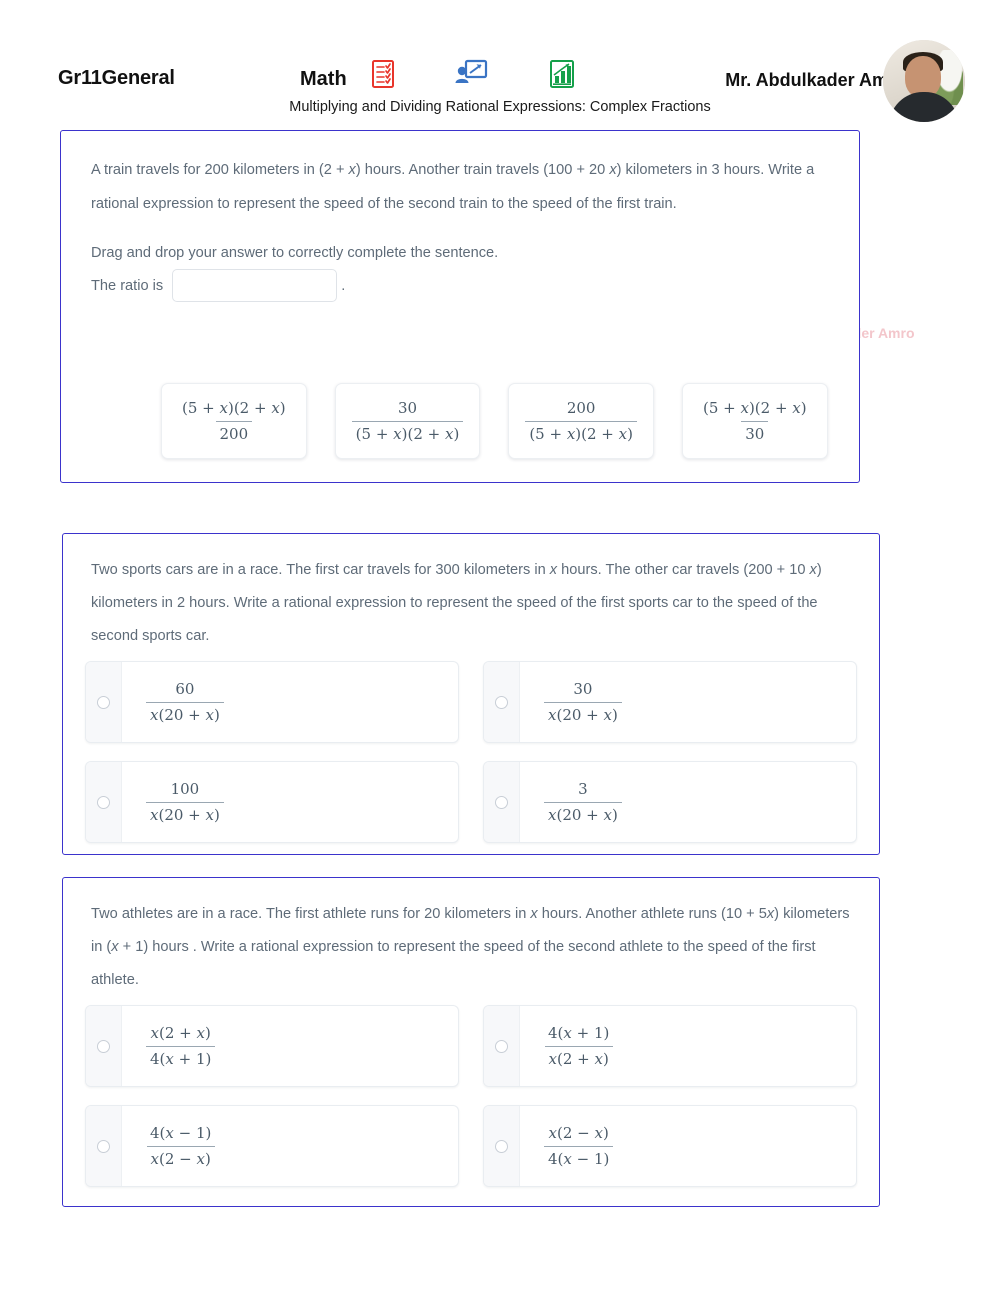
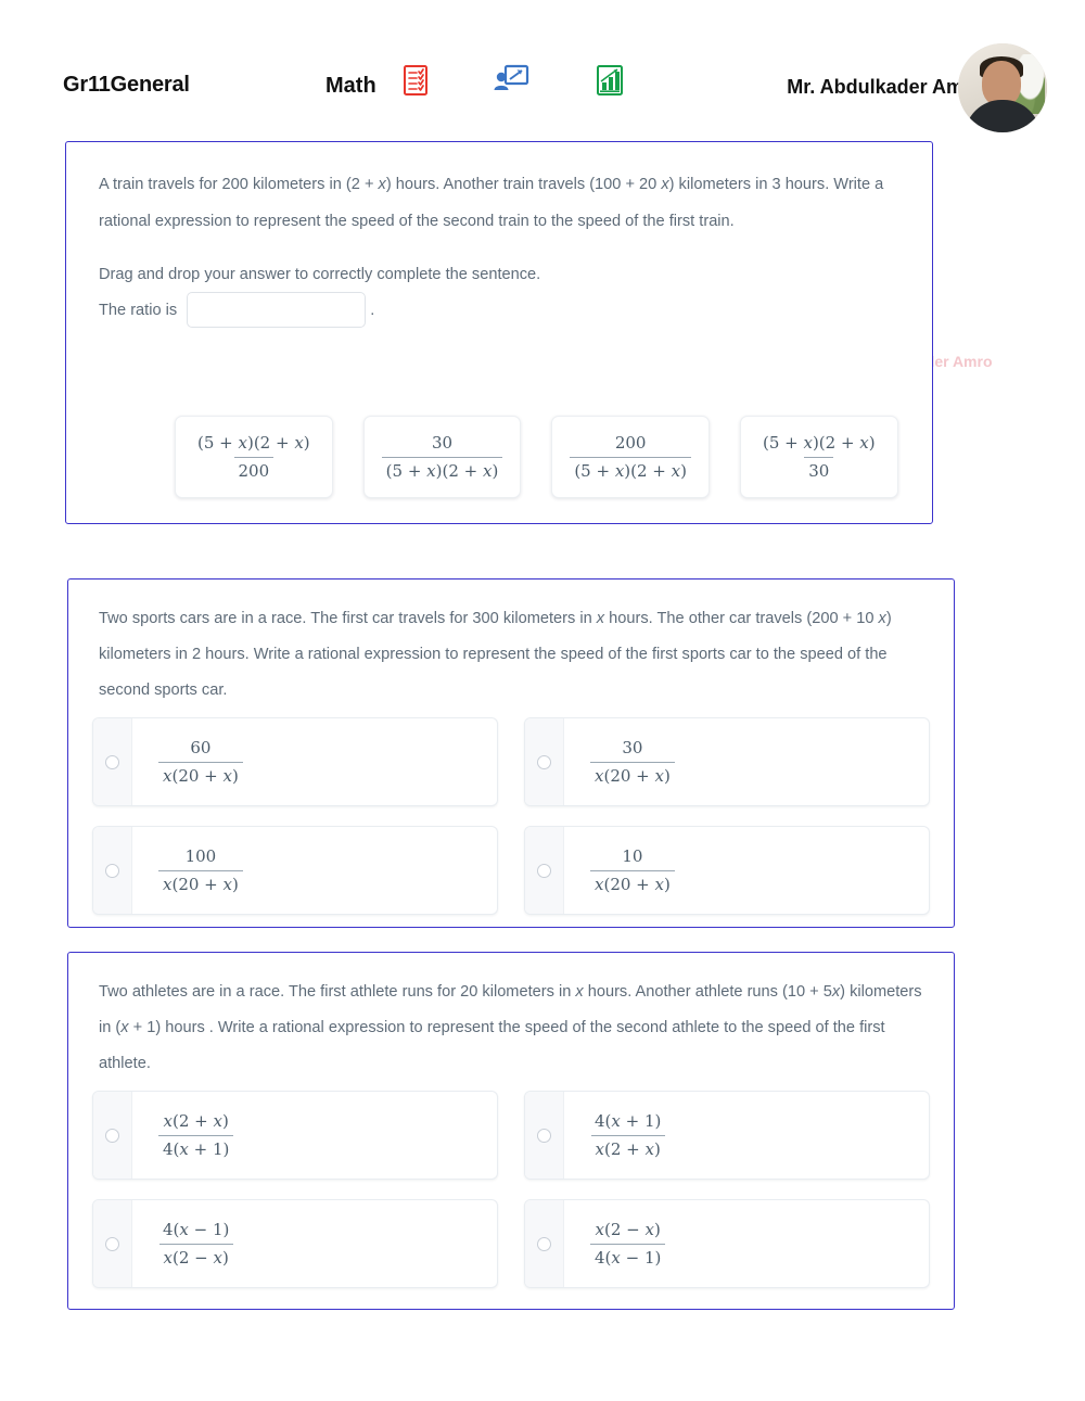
  Gr11General
  Math
  Mr. Abdulkader Am
- Multiplying and Dividing Rational Expressions: Complex Fractions
  er Amro
  A train travels for 200 kilometers in (2 + x) hours. Another train travels (100 + 20 x) kilometers in 3 hours. Write a rational expression to represent the speed of the second train to the speed of the first train.
  Drag and drop your answer to correctly complete the sentence.
  The ratio is
  .
  (5 + x)(2 + x)
  200
  30
  (5 + x)(2 + x)
  200
  (5 + x)(2 + x)
  (5 + x)(2 + x)
  30
  Two sports cars are in a race. The first car travels for 300 kilometers in x hours. The other car travels (200 + 10 x) kilometers in 2 hours. Write a rational expression to represent the speed of the first sports car to the speed of the second sports car.
  60
  x(20 + x)
  30
  x(20 + x)
  100
  x(20 + x)
- 3
+ 10
  x(20 + x)
  Two athletes are in a race. The first athlete runs for 20 kilometers in x hours. Another athlete runs (10 + 5x) kilometers in (x + 1) hours . Write a rational expression to represent the speed of the second athlete to the speed of the first athlete.
  x(2 + x)
  4(x + 1)
  4(x + 1)
  x(2 + x)
  4(x − 1)
  x(2 − x)
  x(2 − x)
  4(x − 1)
